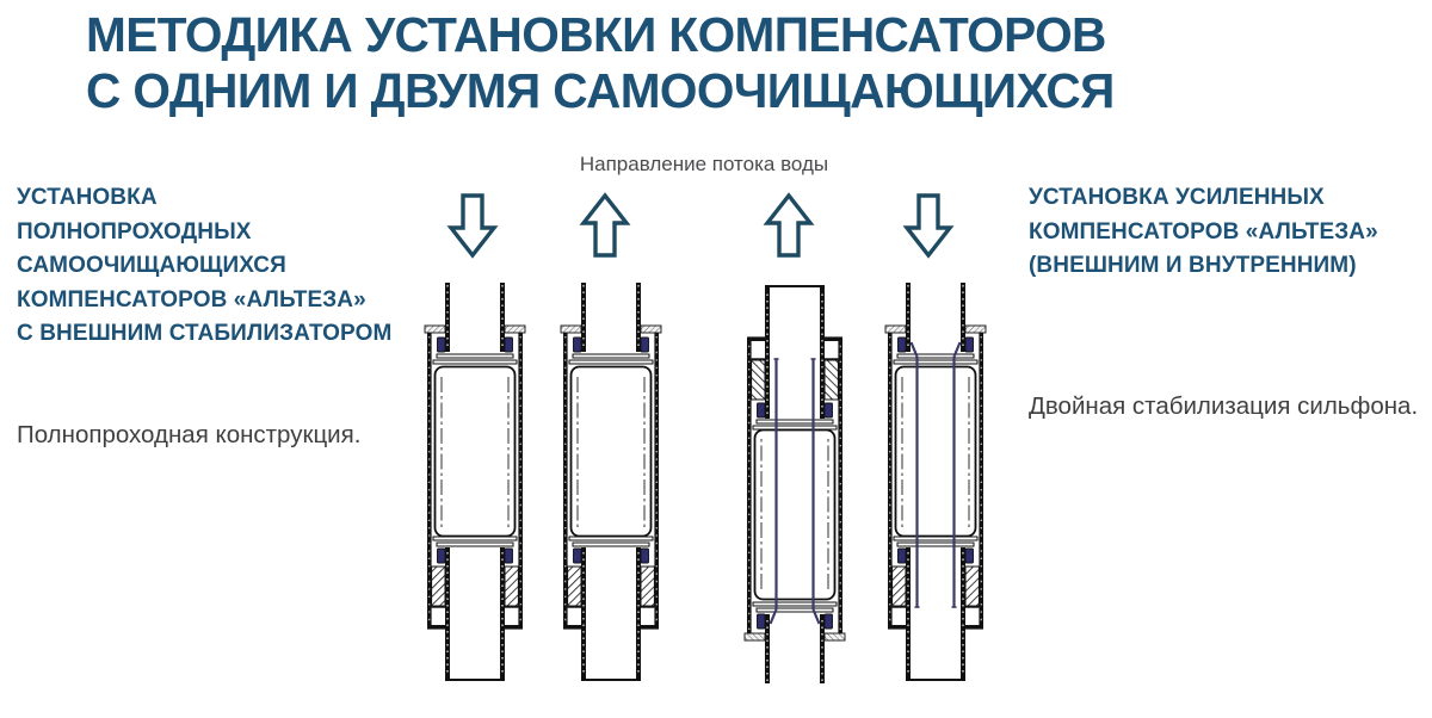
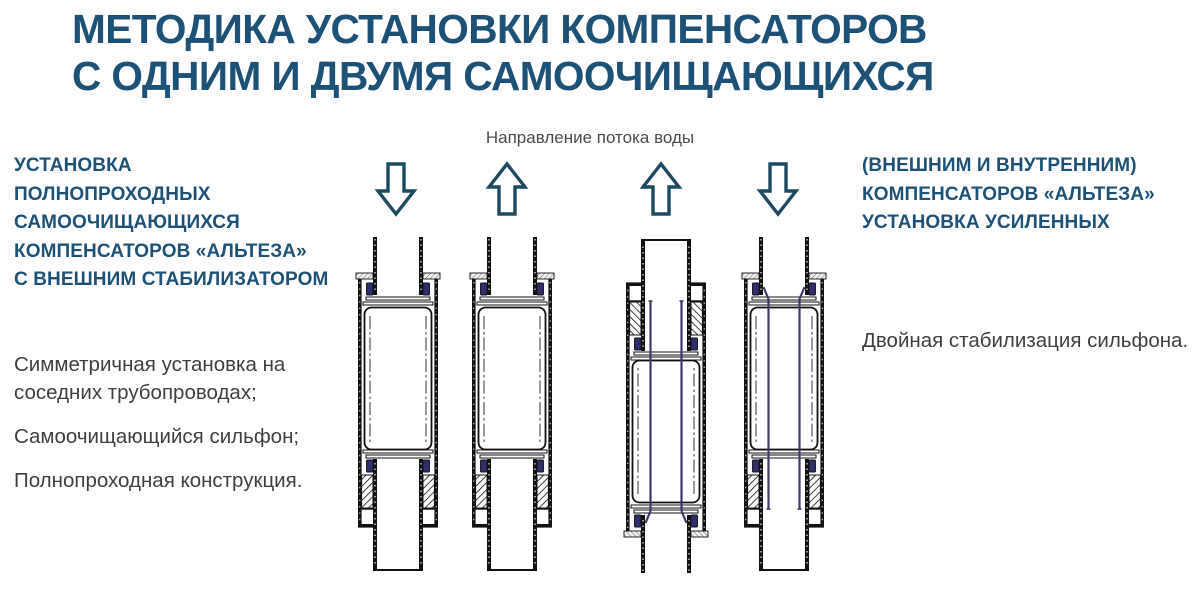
  МЕТОДИКА УСТАНОВКИ КОМПЕНСАТОРОВ
  С ОДНИМ И ДВУМЯ САМООЧИЩАЮЩИХСЯ
  Направление потока воды
  УСТАНОВКА
  ПОЛНОПРОХОДНЫХ
  САМООЧИЩАЮЩИХСЯ
  КОМПЕНСАТОРОВ «АЛЬТЕЗА»
  С ВНЕШНИМ СТАБИЛИЗАТОРОМ
+ Симметричная установка на соседних трубопроводах;
+ Самоочищающийся сильфон;
  Полнопроходная конструкция.
- УСТАНОВКА УСИЛЕННЫХ
+ (ВНЕШНИМ И ВНУТРЕННИМ)
  КОМПЕНСАТОРОВ «АЛЬТЕЗА»
- (ВНЕШНИМ И ВНУТРЕННИМ)
+ УСТАНОВКА УСИЛЕННЫХ
  Двойная стабилизация сильфона.
